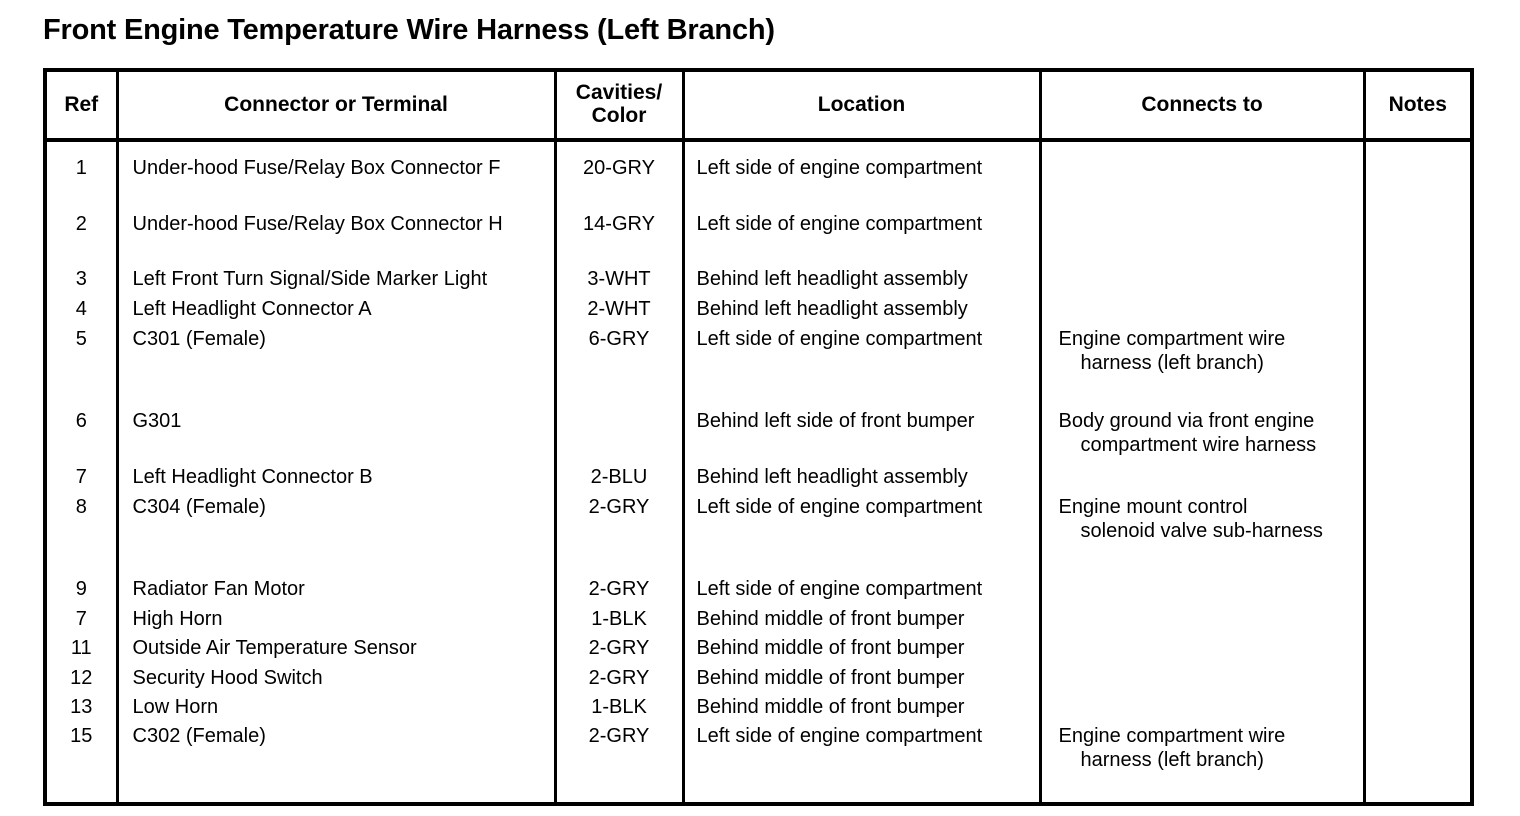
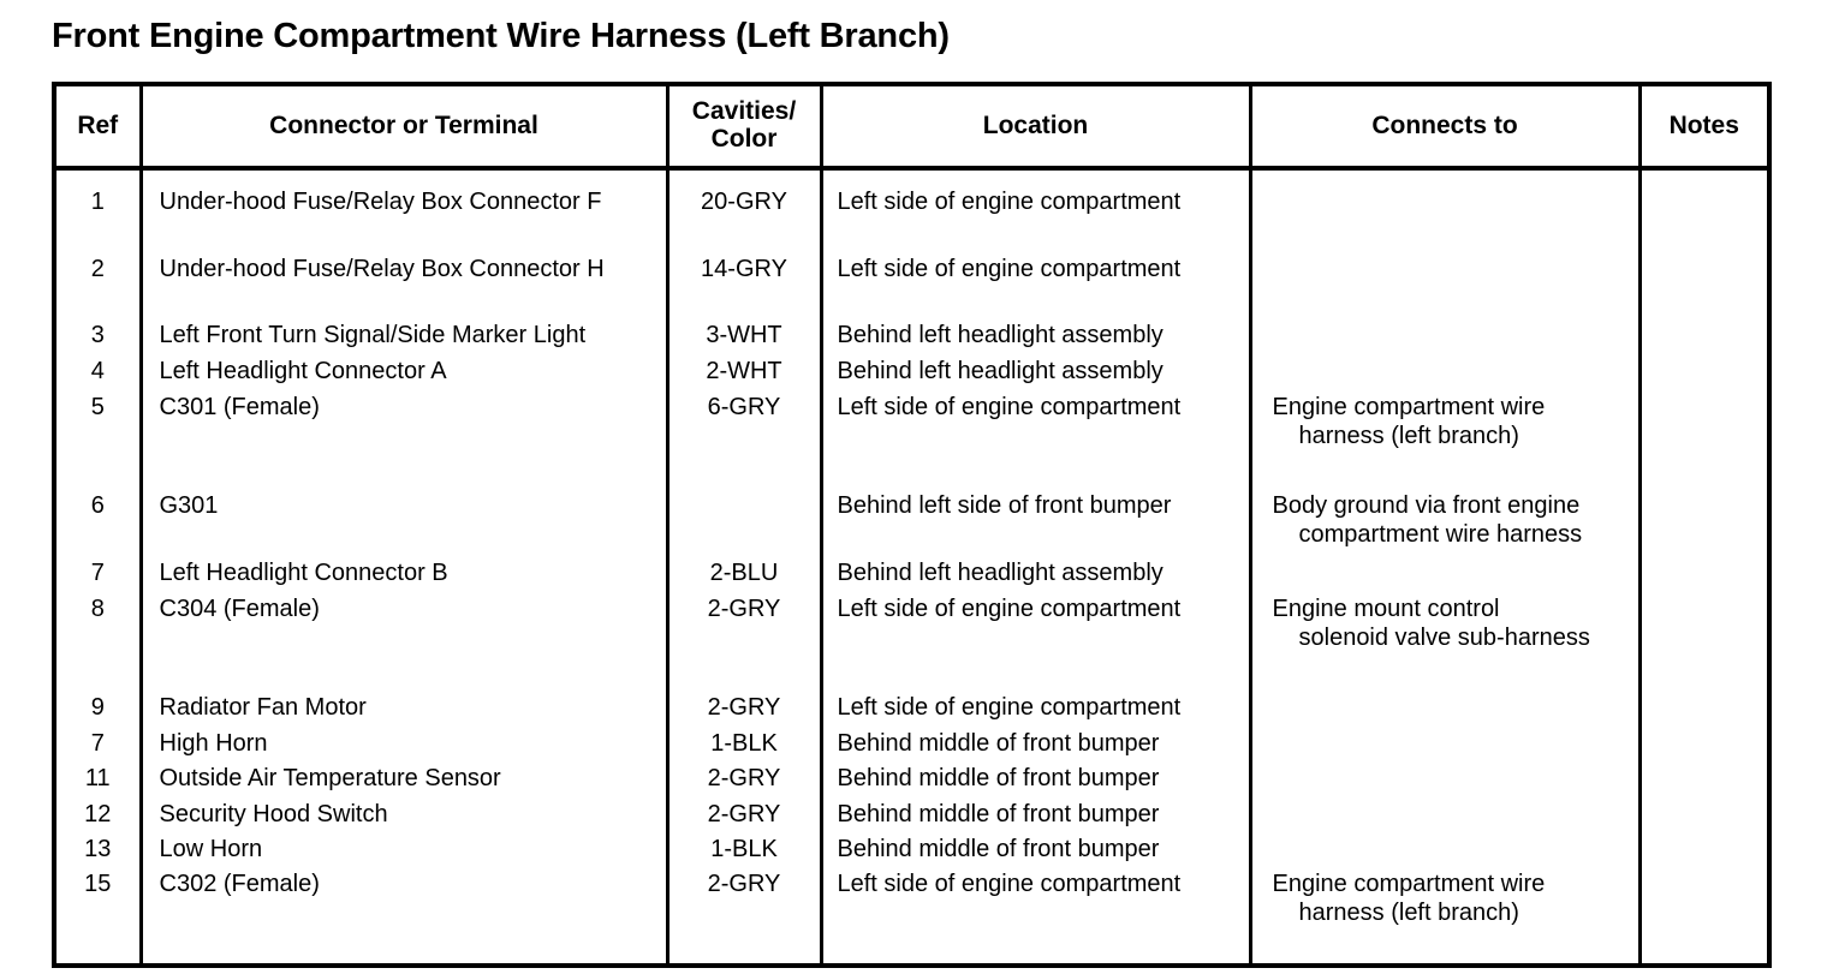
- Front Engine Temperature Wire Harness (Left Branch)
+ Front Engine Compartment Wire Harness (Left Branch)
  Ref	Connector or Terminal	Cavities/ Color	Location	Connects to	Notes
  123456789711121315	Under-hood Fuse/Relay Box Connector FUnder-hood Fuse/Relay Box Connector HLeft Front Turn Signal/Side Marker LightLeft Headlight Connector AC301 (Female)G301Left Headlight Connector BC304 (Female)Radiator Fan MotorHigh HornOutside Air Temperature SensorSecurity Hood SwitchLow HornC302 (Female)	20-GRY14-GRY3-WHT2-WHT6-GRY2-BLU2-GRY2-GRY1-BLK2-GRY2-GRY1-BLK2-GRY	Left side of engine compartmentLeft side of engine compartmentBehind left headlight assemblyBehind left headlight assemblyLeft side of engine compartmentBehind left side of front bumperBehind left headlight assemblyLeft side of engine compartmentLeft side of engine compartmentBehind middle of front bumperBehind middle of front bumperBehind middle of front bumperBehind middle of front bumperLeft side of engine compartment	Engine compartment wireharness (left branch)Body ground via front enginecompartment wire harnessEngine mount controlsolenoid valve sub-harnessEngine compartment wireharness (left branch)
